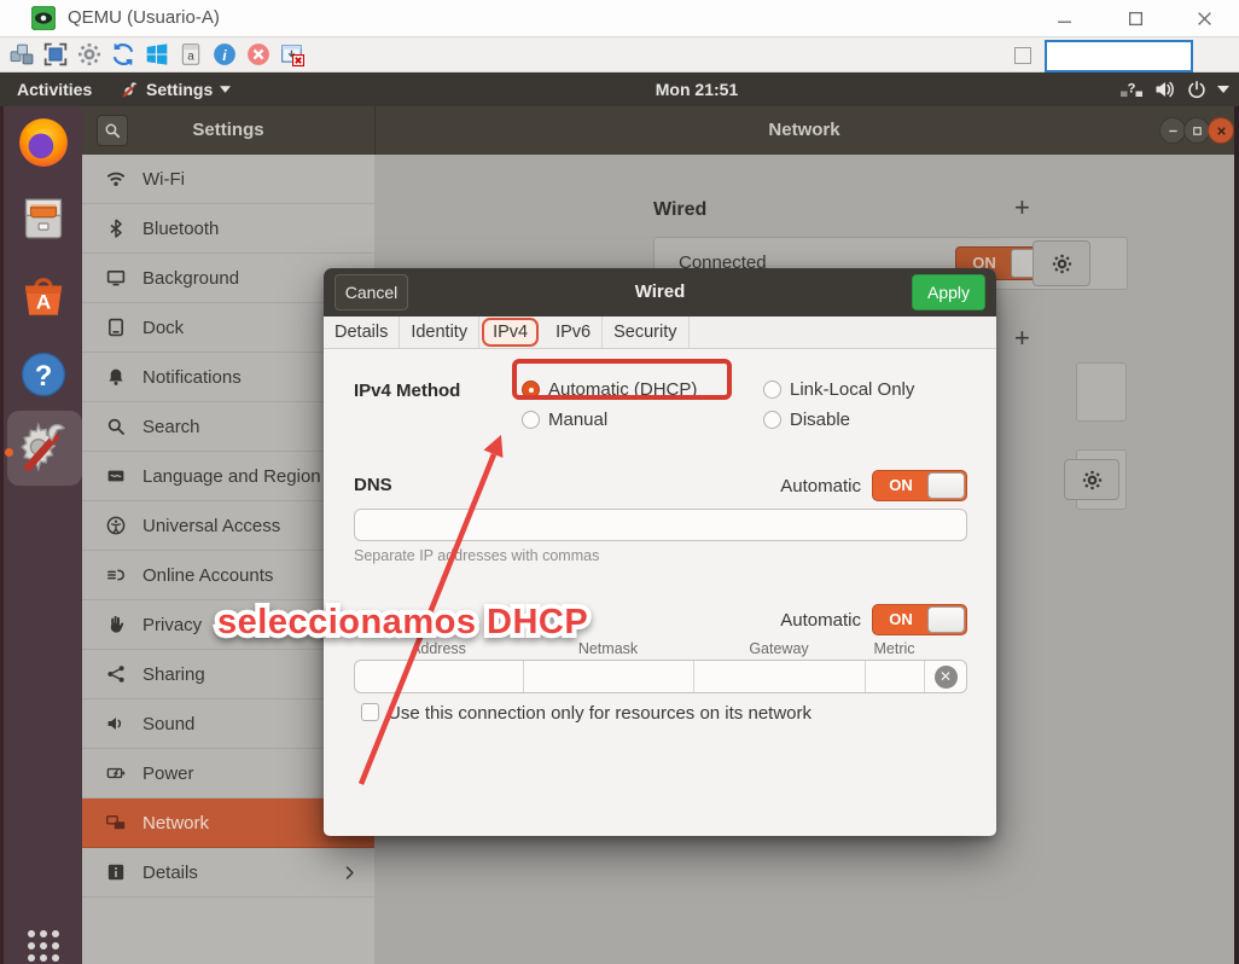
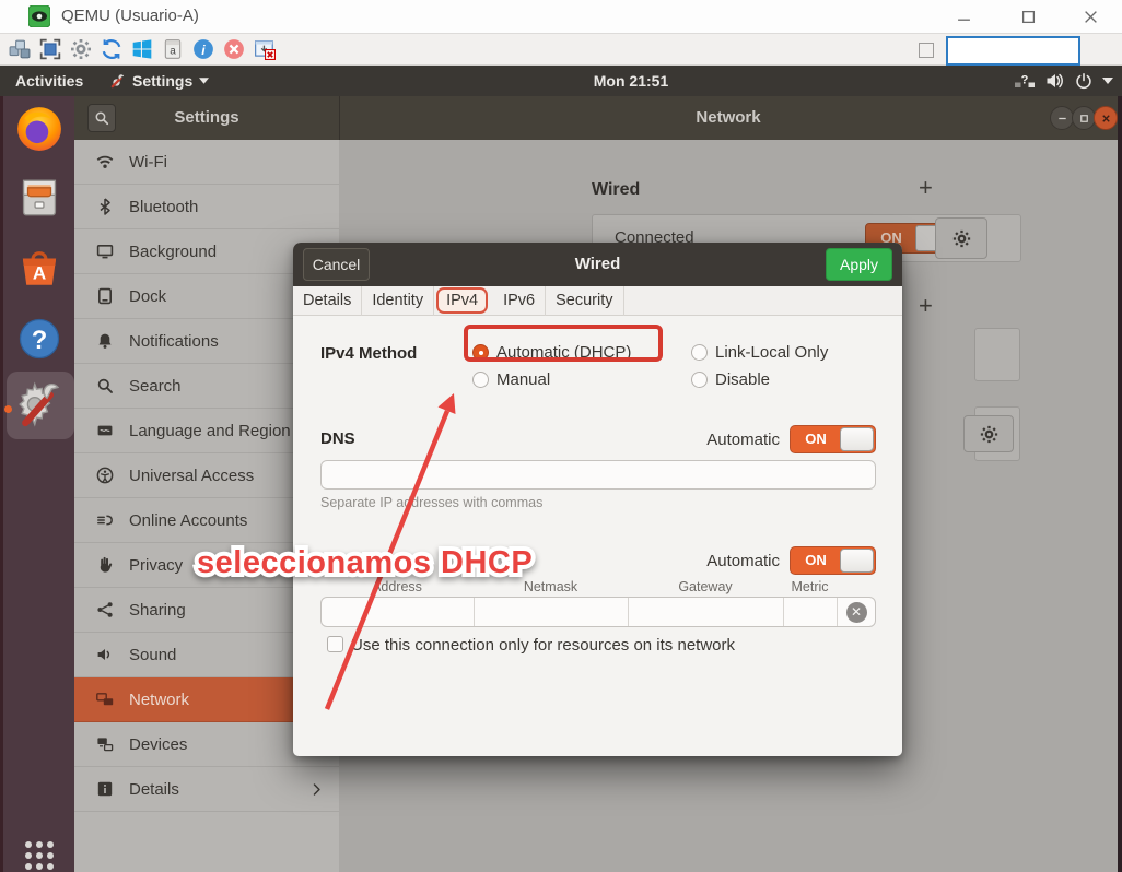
  QEMU (Usuario-A)
  a
  i
  Activities
  Settings
  Mon 21:51
  ?
  A
  ?
  Settings
  Network
  Wi-Fi
  Bluetooth
  Background
  Dock
  Notifications
  Search
  Language and Region
  Universal Access
  Online Accounts
  Privacy
  Sharing
  Sound
- Power
  Network
+ Devices
  Details
  Wired
  +
  Connected
  ON
  +
  Wired
  Cancel
  Apply
  Details
  Identity
  IPv4
  IPv6
  Security
  IPv4 Method
  Automatic (DHCP)
  Manual
  Link-Local Only
  Disable
  DNS
  Automatic
  ON
  Separate IP addresses with commas
  Automatic
  ON
  ddress
  Netmask
  Gateway
  Metric
  ✕
  Use this connection only for resources on its network
  seleccionamos DHCP
